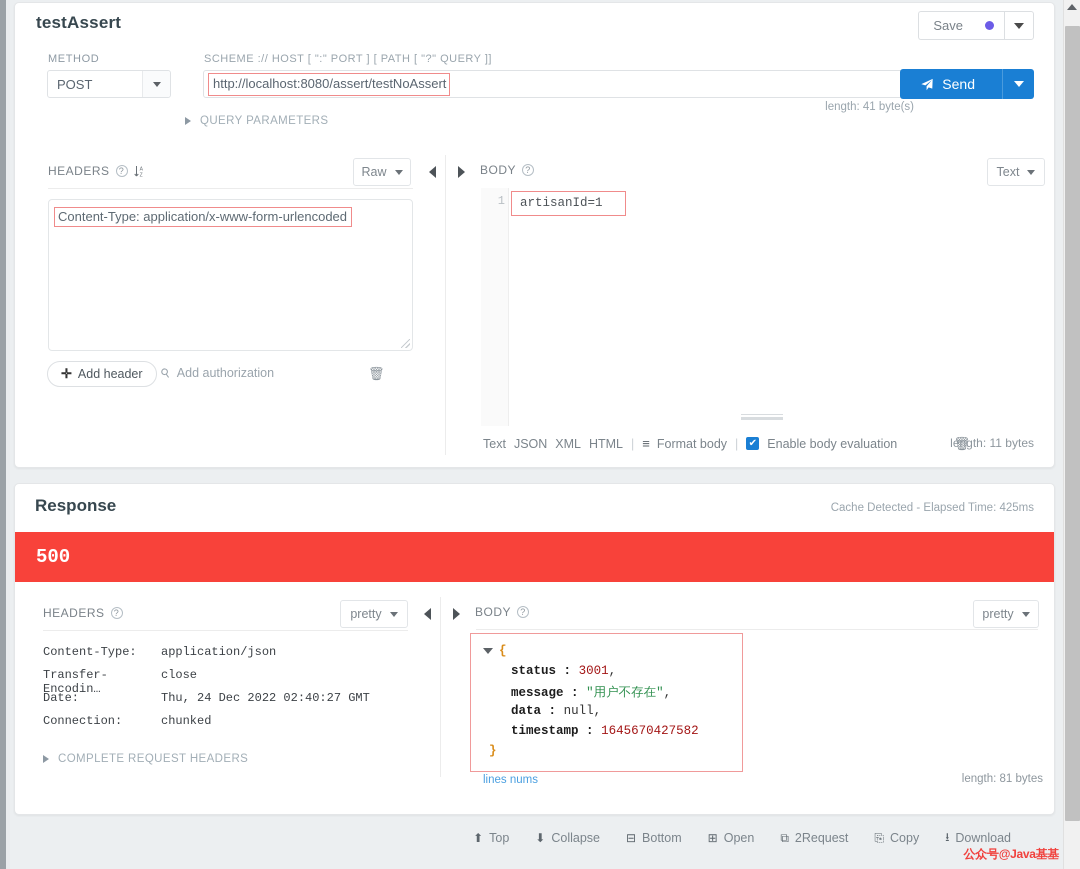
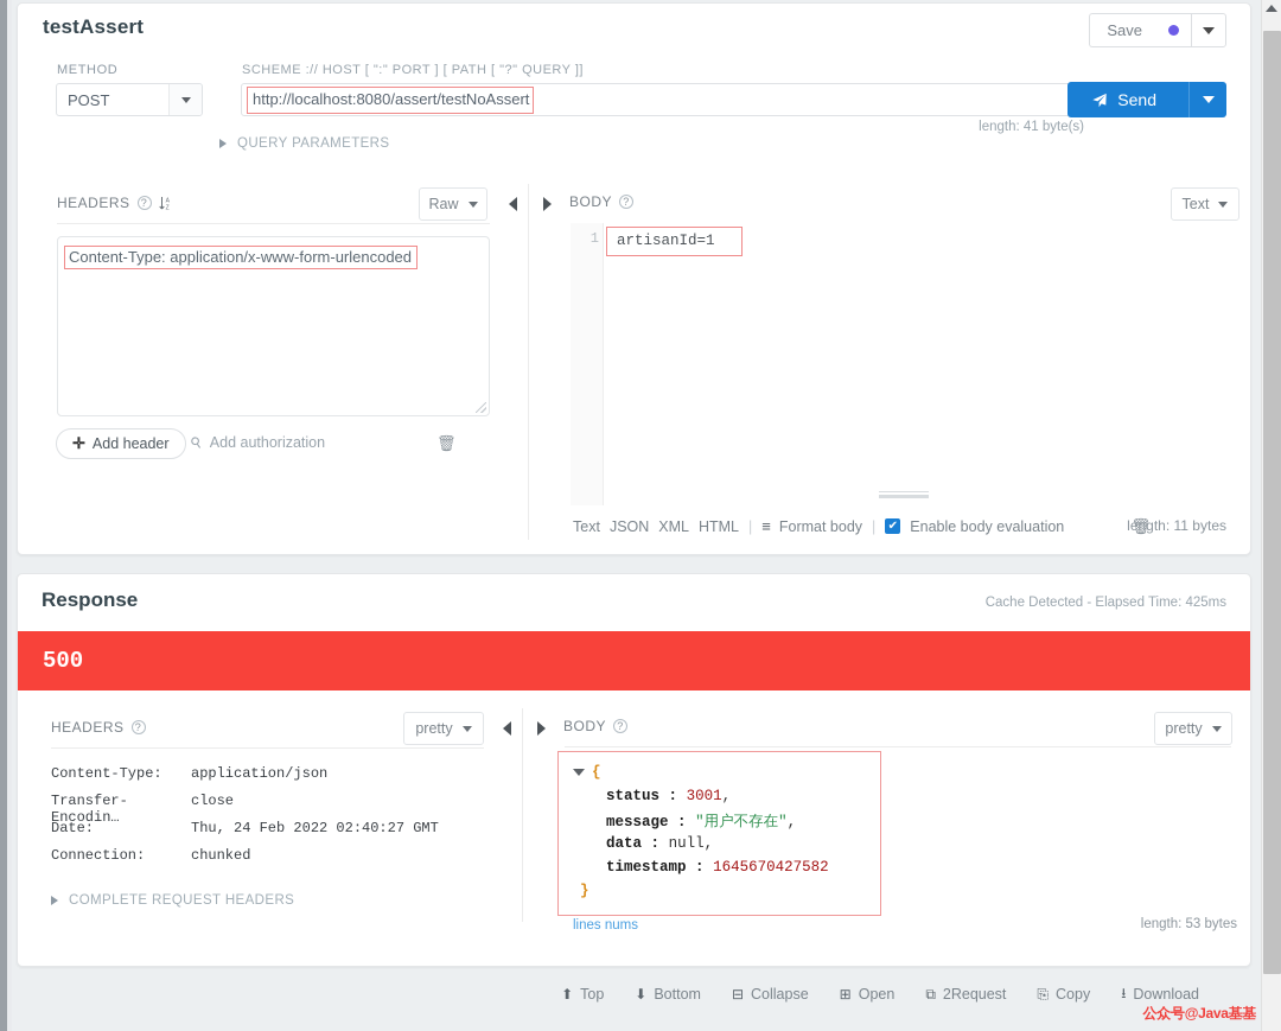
  testAssert
  Save
  METHOD
  SCHEME :// HOST [ ":" PORT ] [ PATH [ "?" QUERY ]]
  POST
  http://localhost:8080/assert/testNoAssert
  Send
  length: 41 byte(s)
  QUERY PARAMETERS
  HEADERS
  ?
  Raw
  Content-Type: application/x-www-form-urlencoded
  ✛
  Add header
  Add authorization
  🗑
  BODY
  ?
  Text
  1
  artisanId=1
  Text
  JSON
  XML
  HTML
  |
  ≡
  Format body
  |
  ✔
  Enable body evaluation
  🗑
  length: 11 bytes
  Response
  Cache Detected - Elapsed Time: 425ms
  500
  HEADERS
  ?
  pretty
  Content-Type:
  application/json
  Transfer-Encodin…
  close
  Date:
- Thu, 24 Dec 2022 02:40:27 GMT
+ Thu, 24 Feb 2022 02:40:27 GMT
  Connection:
  chunked
  COMPLETE REQUEST HEADERS
  BODY
  ?
  pretty
  {
  status : 3001,
  message : "用户不存在",
  data : null,
  timestamp : 1645670427582
  }
  lines nums
- length: 81 bytes
+ length: 53 bytes
  ⬆
  Top
  ⬇
- Collapse
+ Bottom
  ⊟
- Bottom
+ Collapse
  ⊞
  Open
  ⧉
  2Request
  ⎘
  Copy
  ⭳
  Download
  公众号@Java基基
